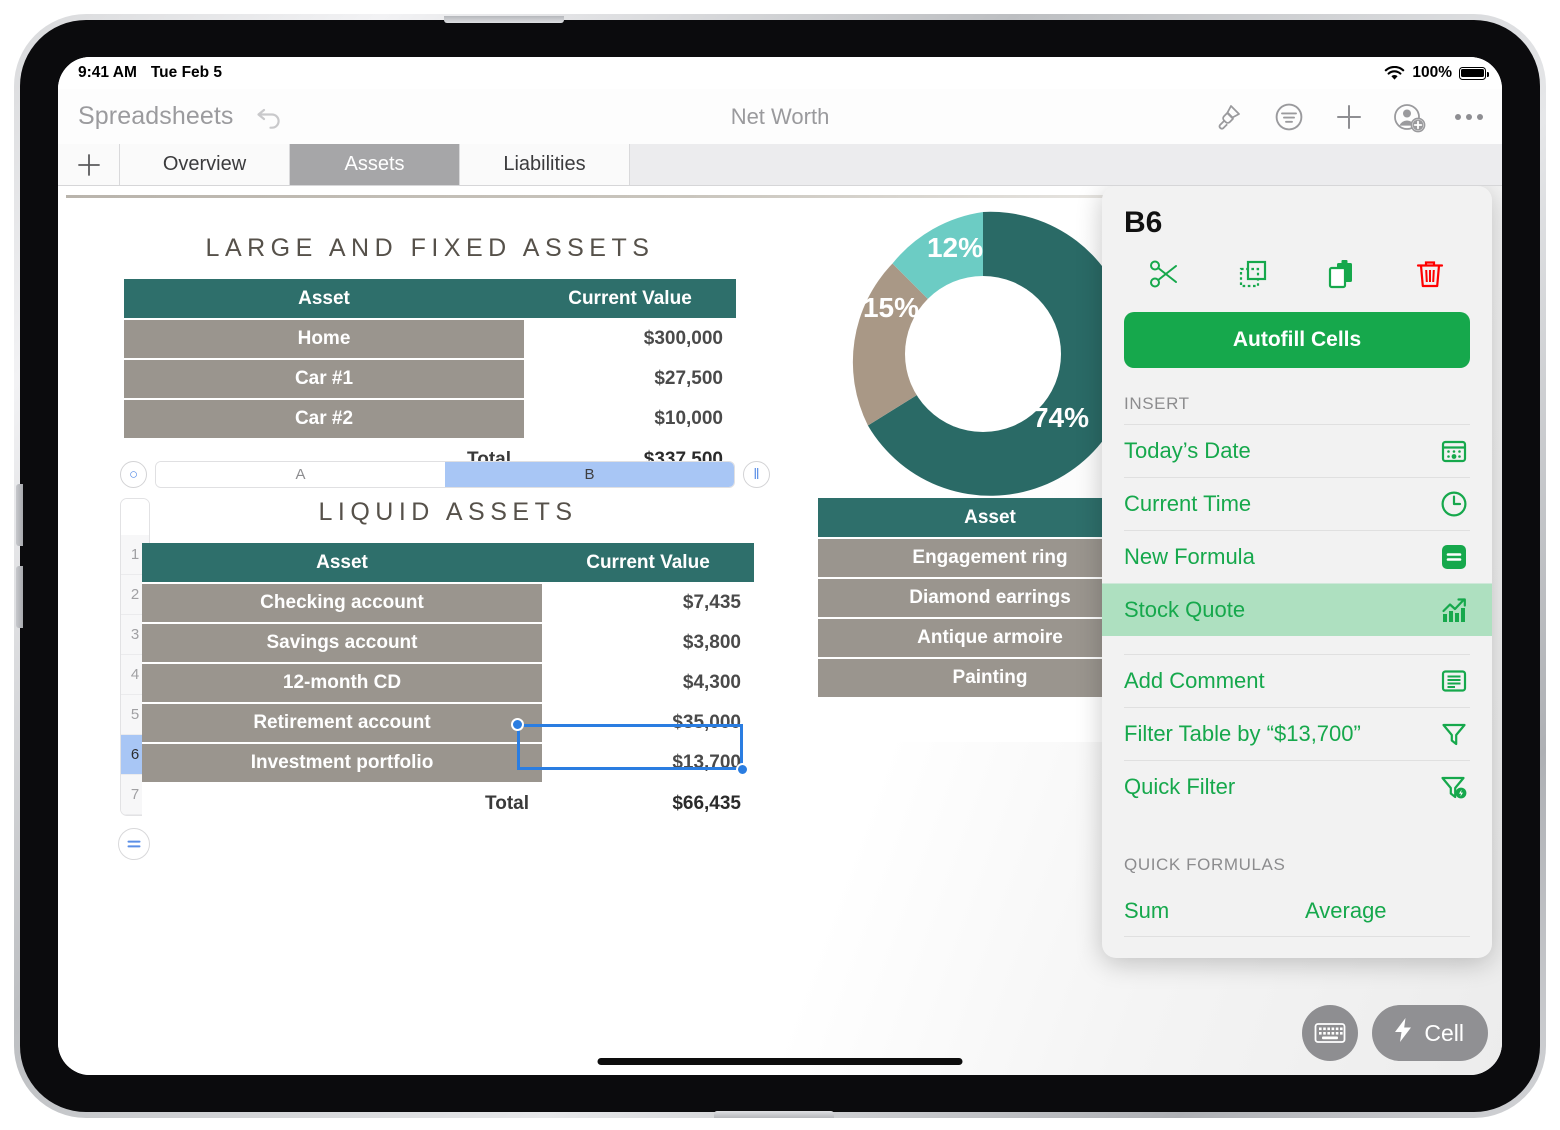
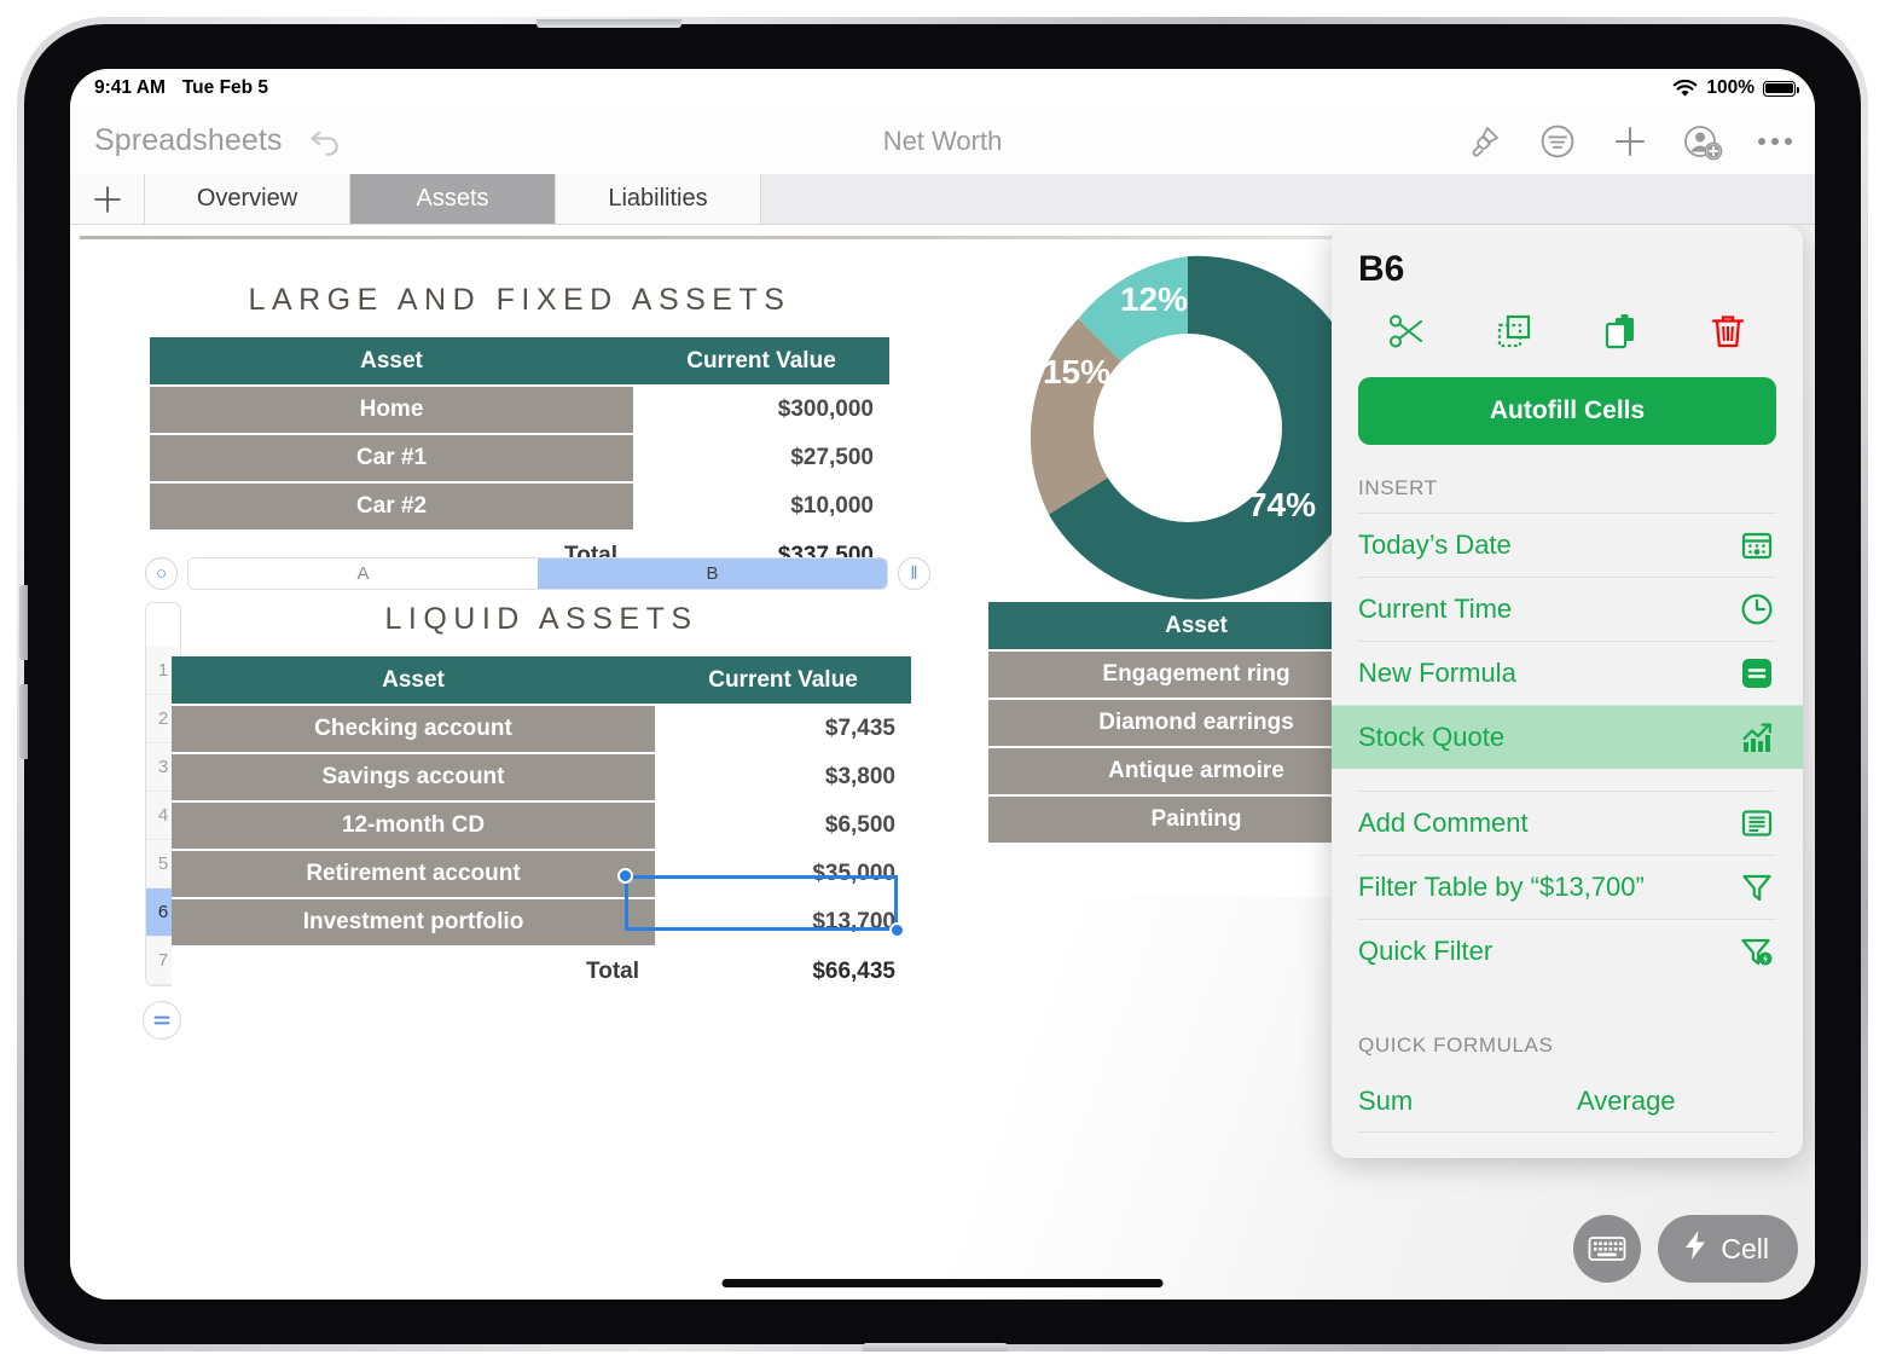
  9:41 AM
  Tue Feb 5
  100%
  Spreadsheets
  Net Worth
  Overview
  Assets
  Liabilities
  LARGE AND FIXED ASSETS
  Asset	Current Value
  Home	$300,000
  Car #1	$27,500
  Car #2	$10,000
  Total	$337,500
  ○
  A
  B
  ‖
  1
  2
  3
  4
  5
  6
  7
  LIQUID ASSETS
  Asset	Current Value
  Checking account	$7,435
  Savings account	$3,800
- 12-month CD	$4,300
+ 12-month CD	$6,500
  Retirement account	$35,000
  Investment portfolio	$13,700
  Total	$66,435
  Asset
  Engagement ring
  Diamond earrings
  Antique armoire
  Painting
  74%
  15%
  12%
  B6
  Autofill Cells
  INSERT
  Today’s Date
  Current Time
  New Formula
  Stock Quote
  Add Comment
  Filter Table by “$13,700”
  Quick Filter
  QUICK FORMULAS
  Sum
  Average
  Cell
